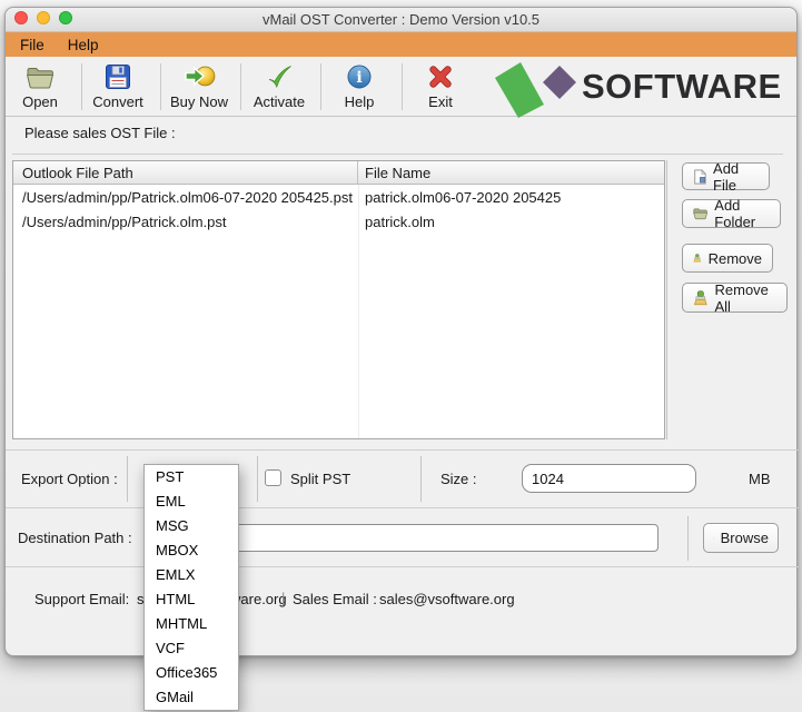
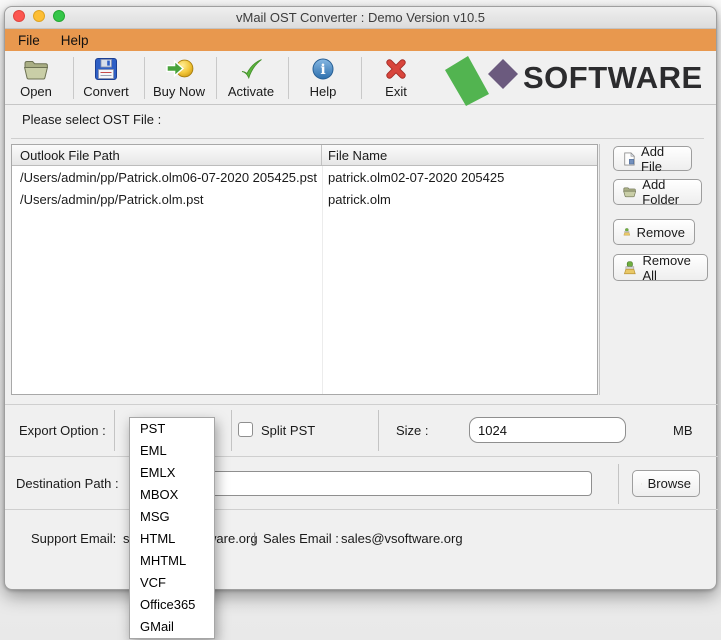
  vMail OST Converter : Demo Version v10.5
  File
  Help
  Open
  Convert
  Buy Now
  Activate
  i
  Help
  Exit
  SOFTWARE
- Please sales OST File :
+ Please select OST File :
  Outlook File Path
  File Name
  /Users/admin/pp/Patrick.olm06-07-2020 205425.pst
- patrick.olm06-07-2020 205425
+ patrick.olm02-07-2020 205425
  /Users/admin/pp/Patrick.olm.pst
  patrick.olm
  Add File
  Add Folder
  Remove
  Remove All
  Export Option :
  Split PST
  Size :
  1024
  MB
  Destination Path :
  Browse
  Support Email:
  |
  Sales Email :
  sales@vsoftware.org
  PST
  EML
- MSG
+ EMLX
  MBOX
- EMLX
+ MSG
  HTML
  MHTML
  VCF
  Office365
  GMail
